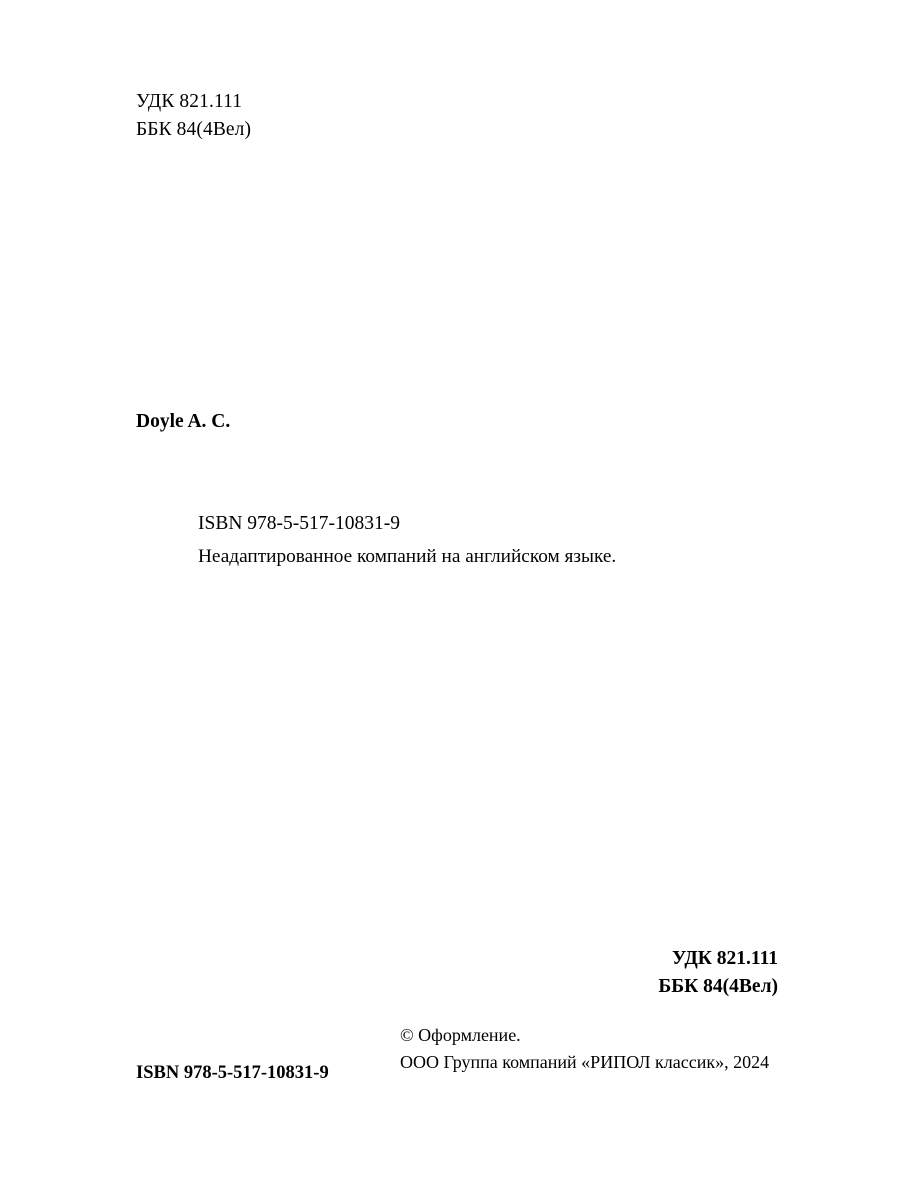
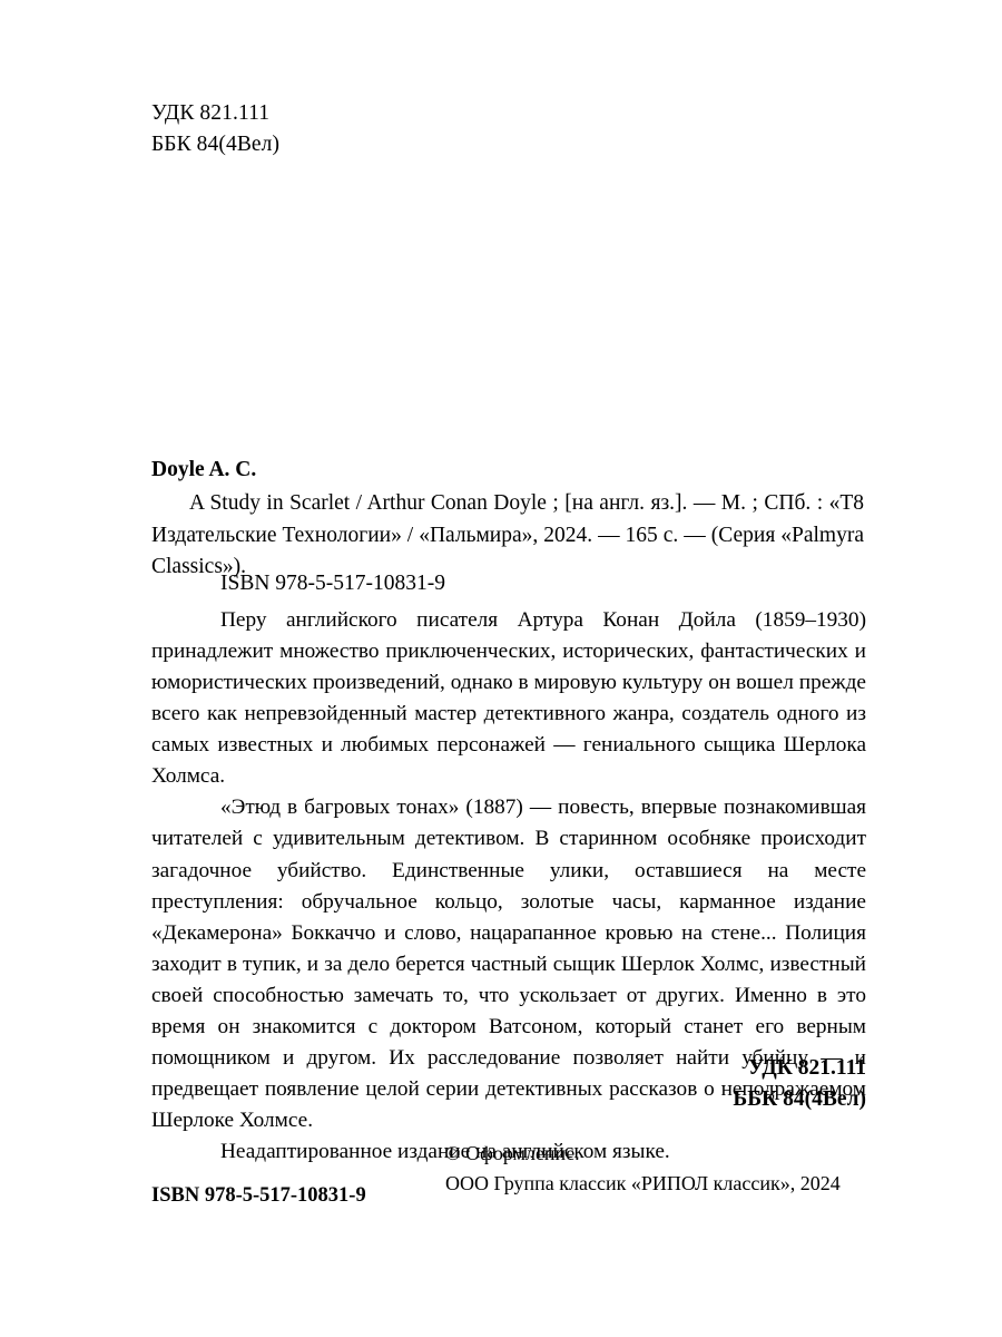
  УДК 821.111
  ББК 84(4Вел)
  Doyle A. C.
+ A Study in Scarlet / Arthur Conan Doyle ; [на англ. яз.]. — М. ; СПб. : «Т8 Издательские Технологии» / «Пальмира», 2024. — 165 с. — (Серия «Palmyra Classics»).
  ISBN 978-5-517-10831-9
+ Перу английского писателя Артура Конан Дойла (1859–1930) принадлежит множество приключенческих, исторических, фантастических и юмористических произведений, однако в мировую культуру он вошел прежде всего как непревзойденный мастер детективного жанра, создатель одного из самых известных и любимых персонажей — гениального сыщика Шерлока Холмса.
+ «Этюд в багровых тонах» (1887) — повесть, впервые познакомившая читателей с удивительным детективом. В старинном особняке происходит загадочное убийство. Единственные улики, оставшиеся на месте преступления: обручальное кольцо, золотые часы, карманное издание «Декамерона» Боккаччо и слово, нацарапанное кровью на стене... Полиция заходит в тупик, и за дело берется частный сыщик Шерлок Холмс, известный своей способностью замечать то, что ускользает от других. Именно в это время он знакомится с доктором Ватсоном, который станет его верным помощником и другом. Их расследование позволяет найти убийцу — и предвещает появление целой серии детективных рассказов о неподражаемом Шерлоке Холмсе.
- Неадаптированное компаний на английском языке.
+ Неадаптированное издание на английском языке.
  УДК 821.111
  ББК 84(4Вел)
  © Оформление.
- ООО Группа компаний «РИПОЛ классик», 2024
+ ООО Группа классик «РИПОЛ классик», 2024
  ISBN 978-5-517-10831-9
